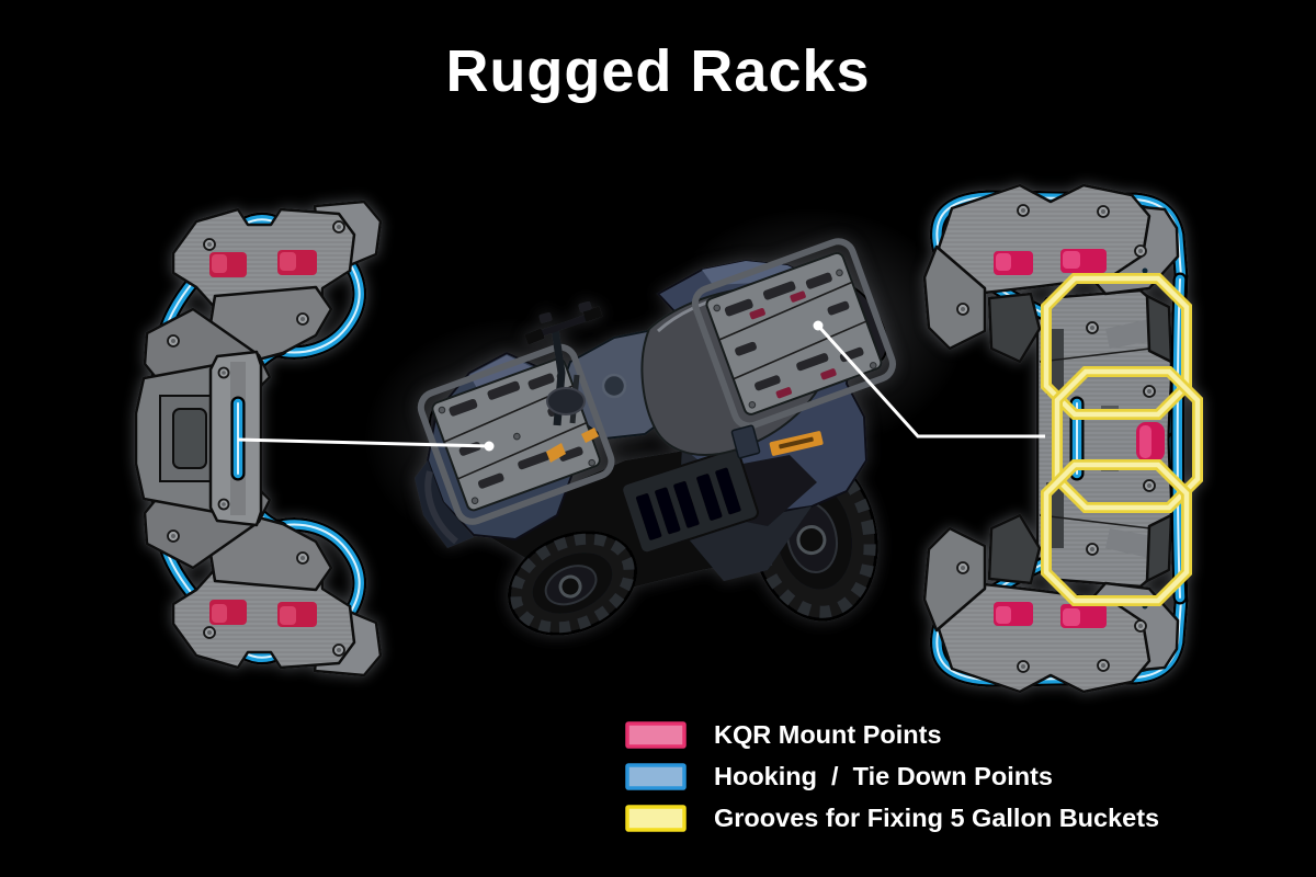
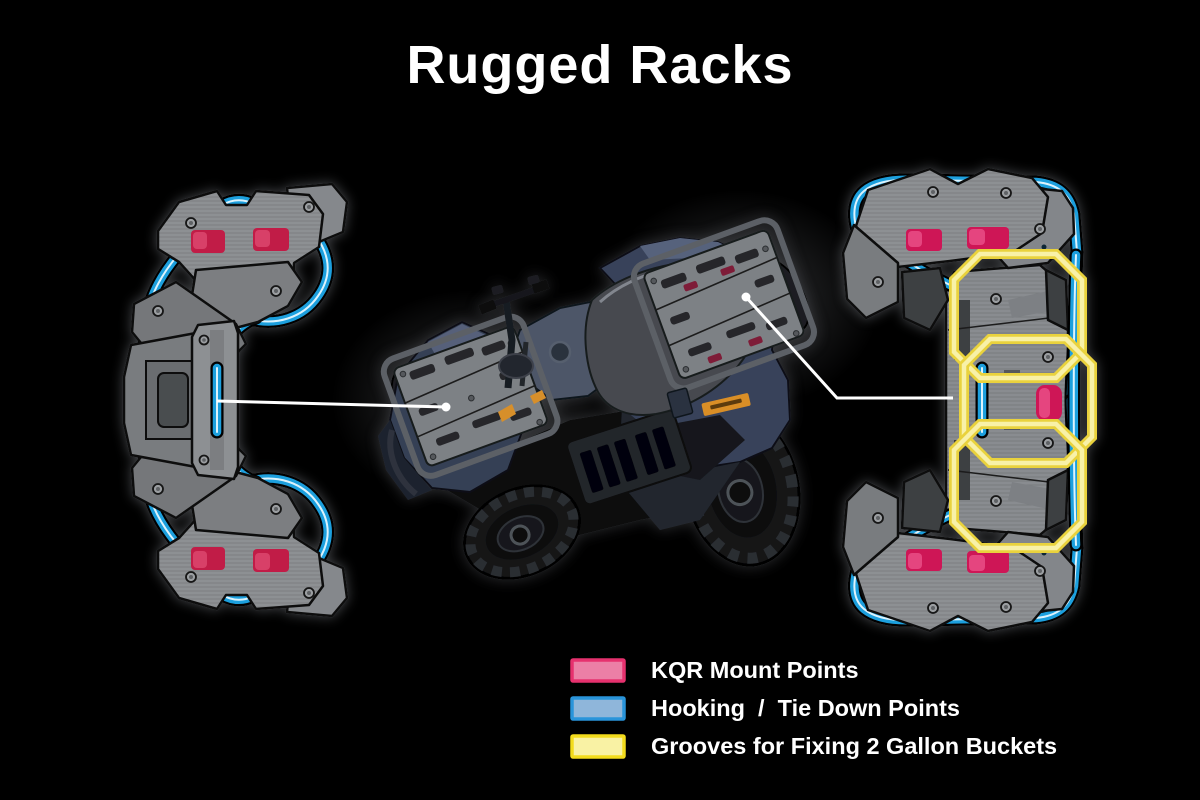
  Rugged Racks
  KQR Mount Points
  Hooking / Tie Down Points
- Grooves for Fixing 5 Gallon Buckets
+ Grooves for Fixing 2 Gallon Buckets
